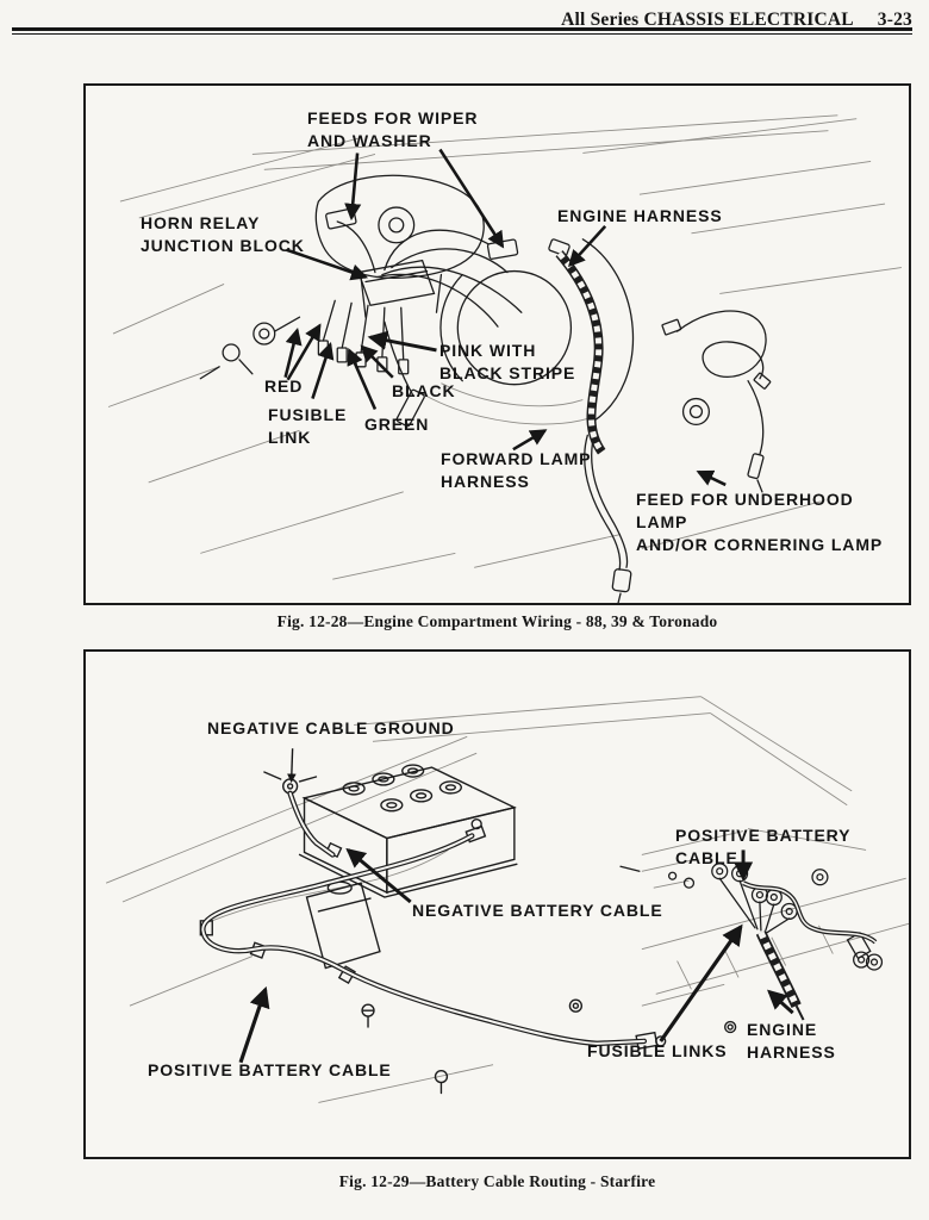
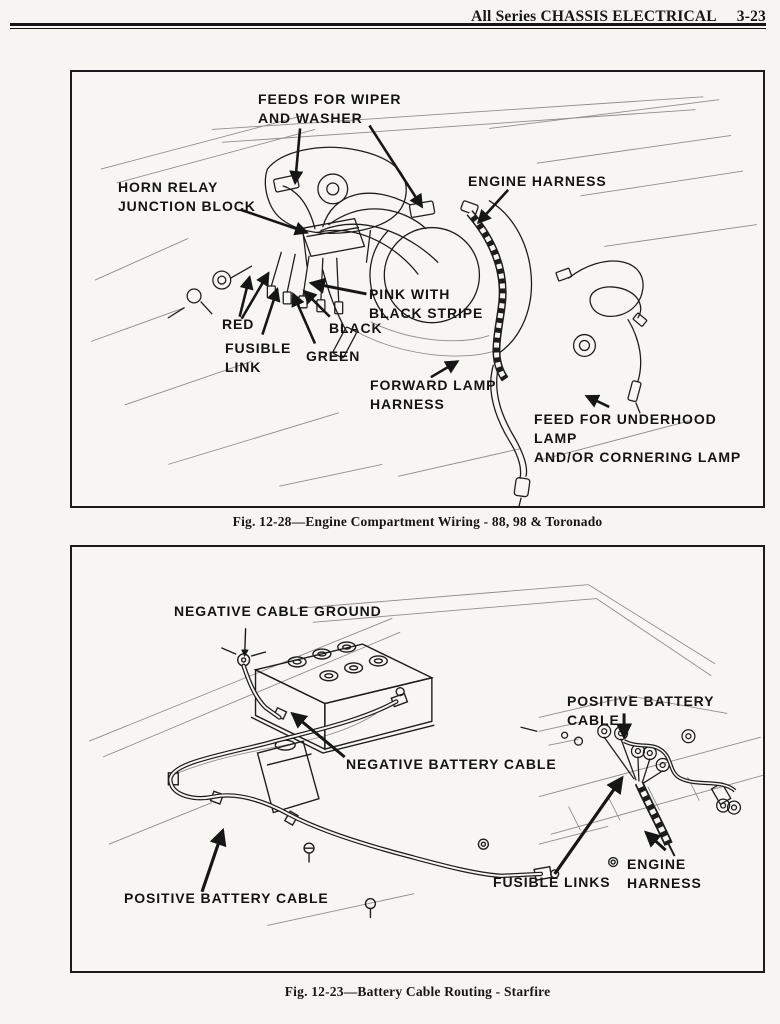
  All Series CHASSIS ELECTRICAL
  3-23
  FEEDS FOR WIPER
  AND WASHER
  HORN RELAY
  JUNCTION BLOCK
  ENGINE HARNESS
  PINK WITH
  BLACK STRIPE
  RED
  FUSIBLE
  LINK
  BLACK
  GREEN
  FORWARD LAMP
  HARNESS
  FEED FOR UNDERHOOD LAMP
  AND/OR CORNERING LAMP
- Fig. 12-28—Engine Compartment Wiring - 88, 39 & Toronado
+ Fig. 12-28—Engine Compartment Wiring - 88, 98 & Toronado
  NEGATIVE CABLE GROUND
  NEGATIVE BATTERY CABLE
  POSITIVE BATTERY CABLE
  FUSIBLE LINKS
  ENGINE HARNESS
  POSITIVE BATTERY CABLE
- Fig. 12-29—Battery Cable Routing - Starfire
+ Fig. 12-23—Battery Cable Routing - Starfire
